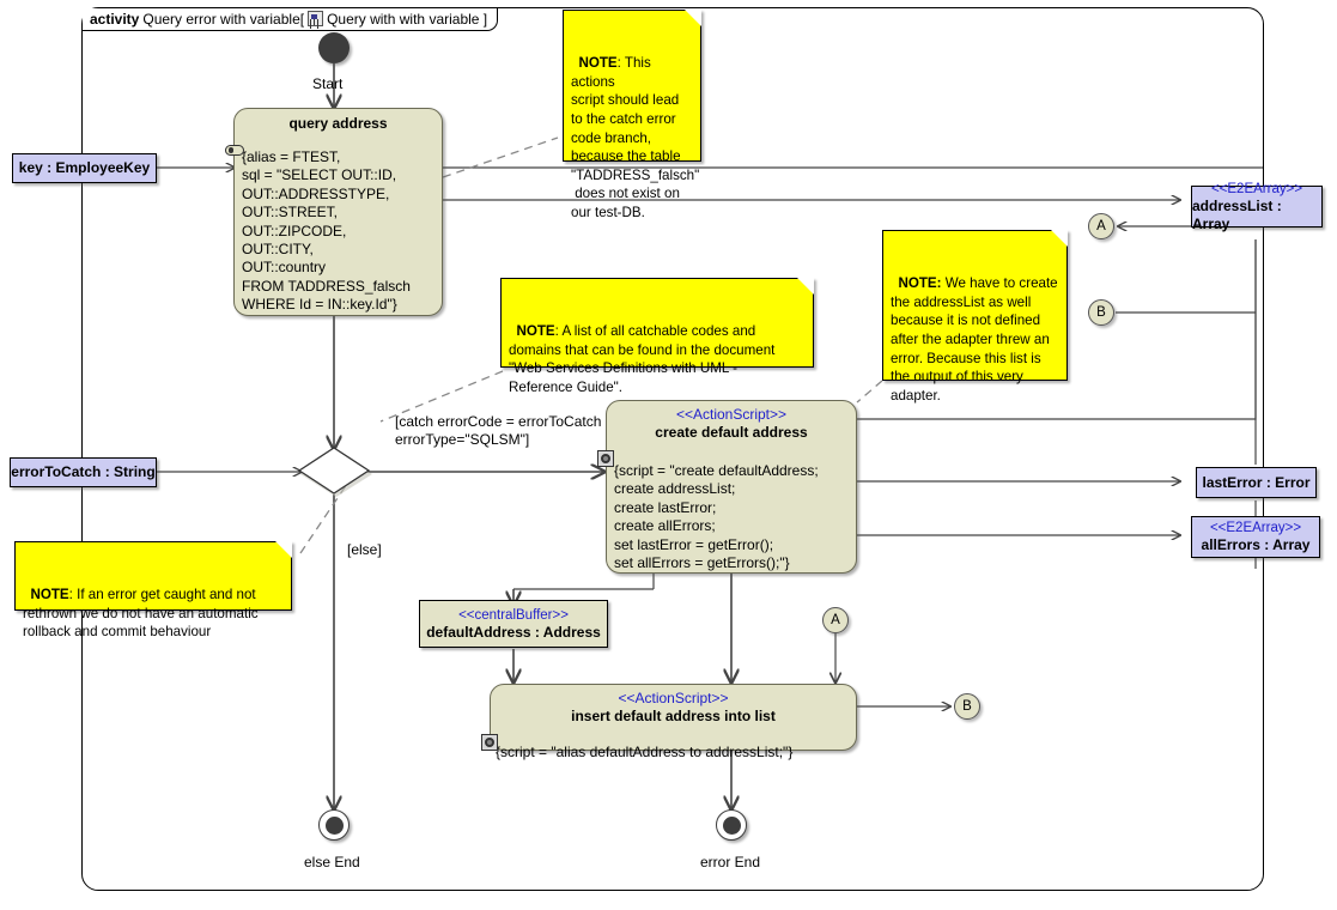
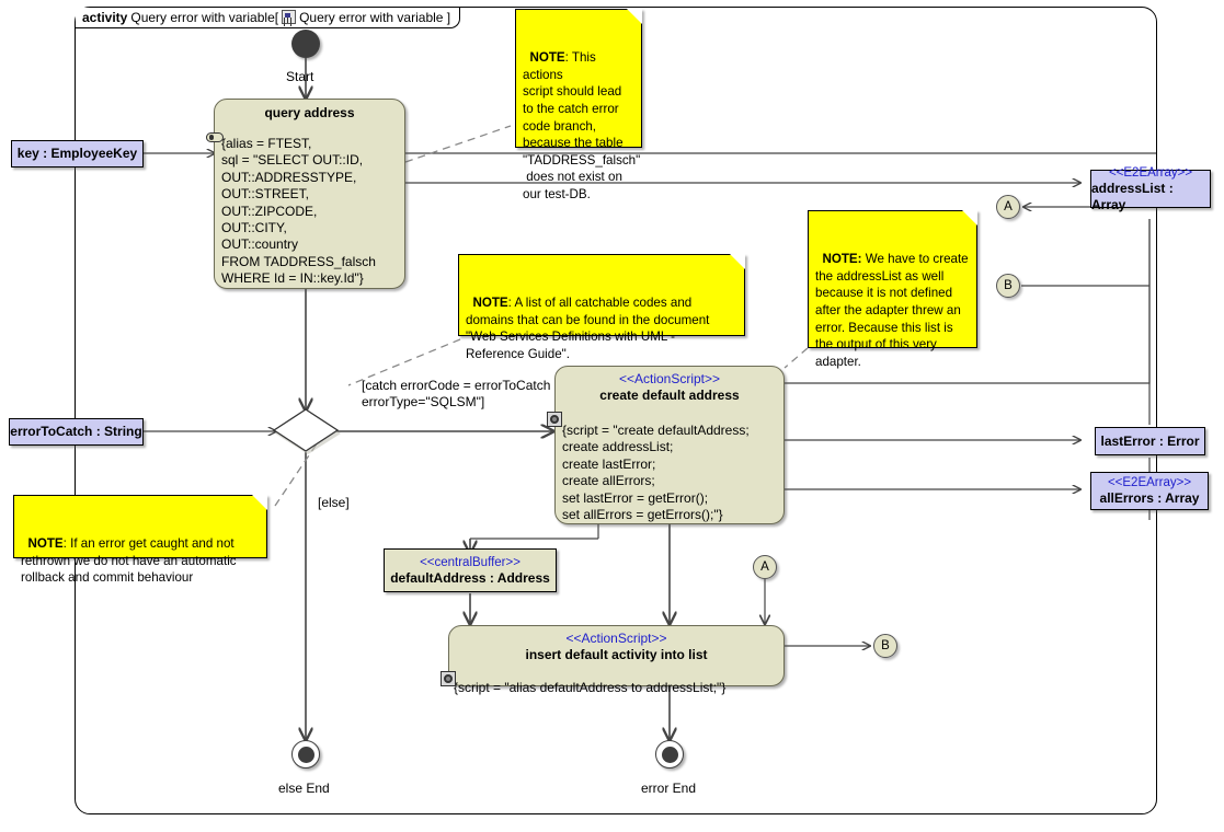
  activity
  Query error with variable[
- Query with with variable ]
+ Query error with variable ]
  Start
  query address
  {alias = FTEST,
  sql = "SELECT OUT::ID,
  OUT::ADDRESSTYPE,
  OUT::STREET,
  OUT::ZIPCODE,
  OUT::CITY,
  OUT::country
  FROM TADDRESS_falsch
  WHERE Id = IN::key.Id"}
  <<ActionScript>>
  create default address
  {script = "create defaultAddress;
  create addressList;
  create lastError;
  create allErrors;
  set lastError = getError();
  set allErrors = getErrors();"}
  <<ActionScript>>
- insert default address into list
+ insert default activity into list
  {script = "alias defaultAddress to addressList;"}
  <<centralBuffer>>
  defaultAddress : Address
  key : EmployeeKey
  errorToCatch : String
  <<E2EArray>>
  addressList : Array
  lastError : Error
  <<E2EArray>>
  allErrors : Array
  A
  B
  A
  B
  [catch errorCode = errorToCatch
  errorType="SQLSM"]
  [else]
  else End
  error End
  NOTE: This actions
  script should lead
  to the catch error
  code branch,
  because the table
  "TADDRESS_falsch"
  does not exist on
  our test-DB.
  NOTE: A list of all catchable codes and
  domains that can be found in the document
  "Web Services Definitions with UML -
  Reference Guide".
  NOTE: We have to create
  the addressList as well
  because it is not defined
  after the adapter threw an
  error. Because this list is
  the output of this very
  adapter.
  NOTE: If an error get caught and not
  rethrown we do not have an automatic
  rollback and commit behaviour
